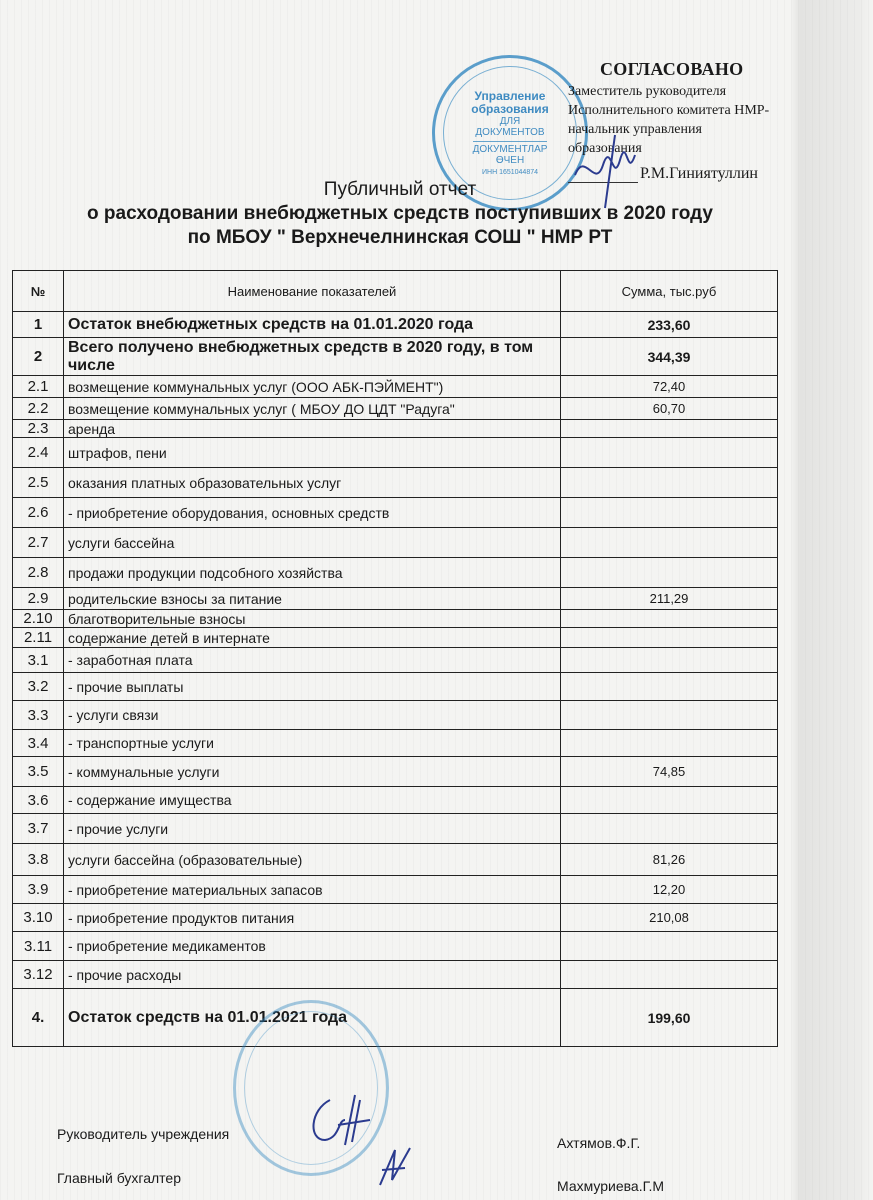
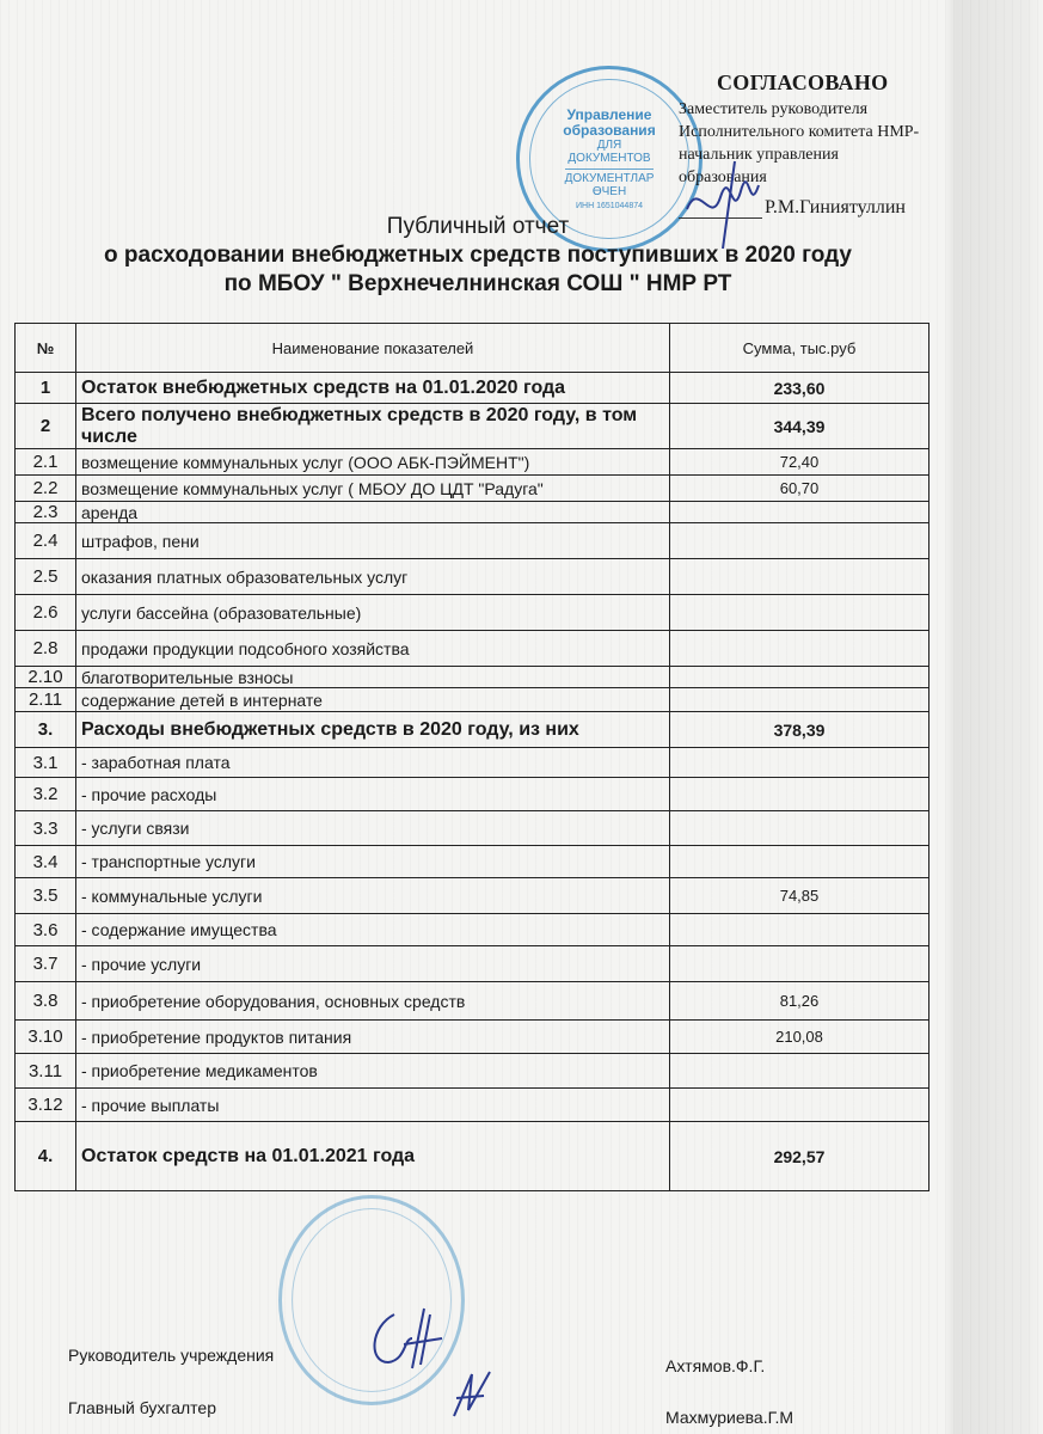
  Управление
  образования
  ДЛЯ
  ДОКУМЕНТОВ
  ДОКУМЕНТЛАР
  ӨЧЕН
  СОГЛАСОВАНО
  Заместитель руководителя
  Исполнительного комитета НМР-
  начальник управления
  образования
  Р.М.Гиниятуллин
  Публичный отчет
  о расходовании внебюджетных средств поступивших в 2020 году
  по МБОУ " Верхнечелнинская СОШ " НМР РТ
  №	Наименование показателей	Сумма, тыс.руб
  1	Остаток внебюджетных средств на 01.01.2020 года	233,60
  2	Всего получено внебюджетных средств в 2020 году, в том числе	344,39
  2.1	возмещение коммунальных услуг (ООО АБК-ПЭЙМЕНТ")	72,40
  2.2	возмещение коммунальных услуг ( МБОУ ДО ЦДТ "Радуга"	60,70
  2.3	аренда
  2.4	штрафов, пени
  2.5	оказания платных образовательных услуг
- 2.6	- приобретение оборудования, основных средств
+ 2.6	услуги бассейна (образовательные)
- 2.7	услуги бассейна
  2.8	продажи продукции подсобного хозяйства
- 2.9	родительские взносы за питание	211,29
  2.10	благотворительные взносы
  2.11	содержание детей в интернате
+ 3.	Расходы внебюджетных средств в 2020 году, из них	378,39
  3.1	- заработная плата
- 3.2	- прочие выплаты
+ 3.2	- прочие расходы
  3.3	- услуги связи
  3.4	- транспортные услуги
  3.5	- коммунальные услуги	74,85
  3.6	- содержание имущества
  3.7	- прочие услуги
- 3.8	услуги бассейна (образовательные)	81,26
+ 3.8	- приобретение оборудования, основных средств	81,26
- 3.9	- приобретение материальных запасов	12,20
  3.10	- приобретение продуктов питания	210,08
  3.11	- приобретение медикаментов
- 3.12	- прочие расходы
+ 3.12	- прочие выплаты
- 4.	Остаток средств на 01.01.2021 года	199,60
+ 4.	Остаток средств на 01.01.2021 года	292,57
  Руководитель учреждения
  Ахтямов.Ф.Г.
  Главный бухгалтер
  Махмуриева.Г.М
